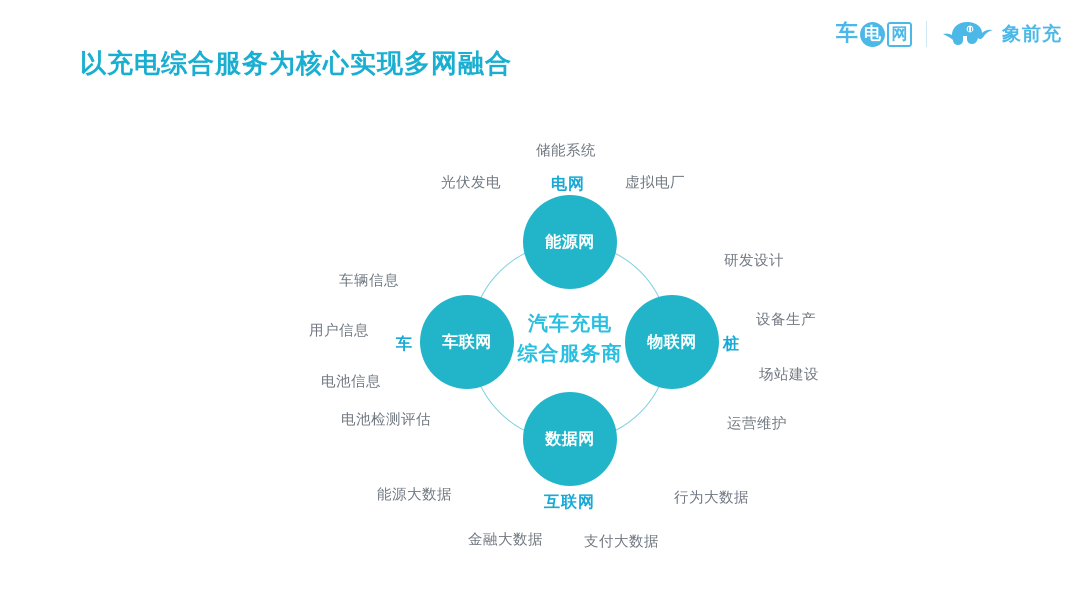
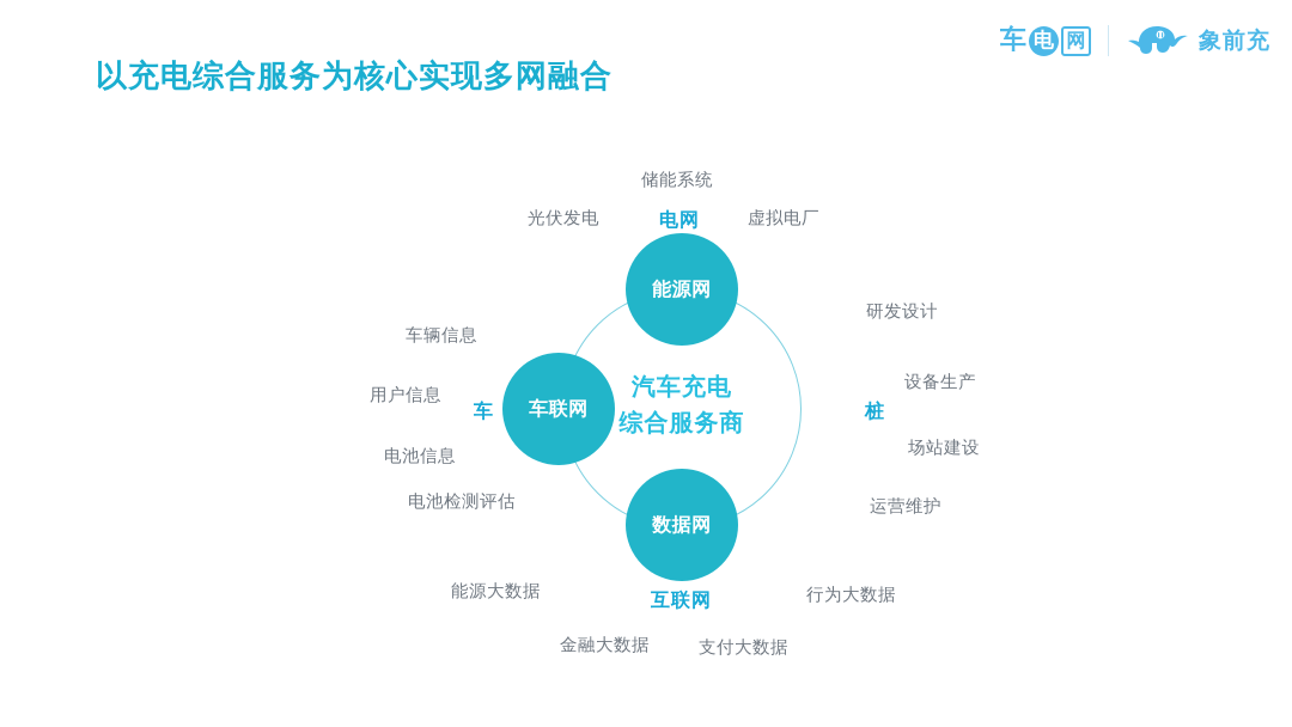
  车
  电
  网
  象前充
  以充电综合服务为核心实现多网融合
  能源网
  车联网
- 物联网
  数据网
  汽车充电
  综合服务商
  电网
  车
  桩
  互联网
  储能系统
  光伏发电
  虚拟电厂
  车辆信息
  用户信息
  电池信息
  电池检测评估
  研发设计
  设备生产
  场站建设
  运营维护
  能源大数据
  行为大数据
  金融大数据
  支付大数据
